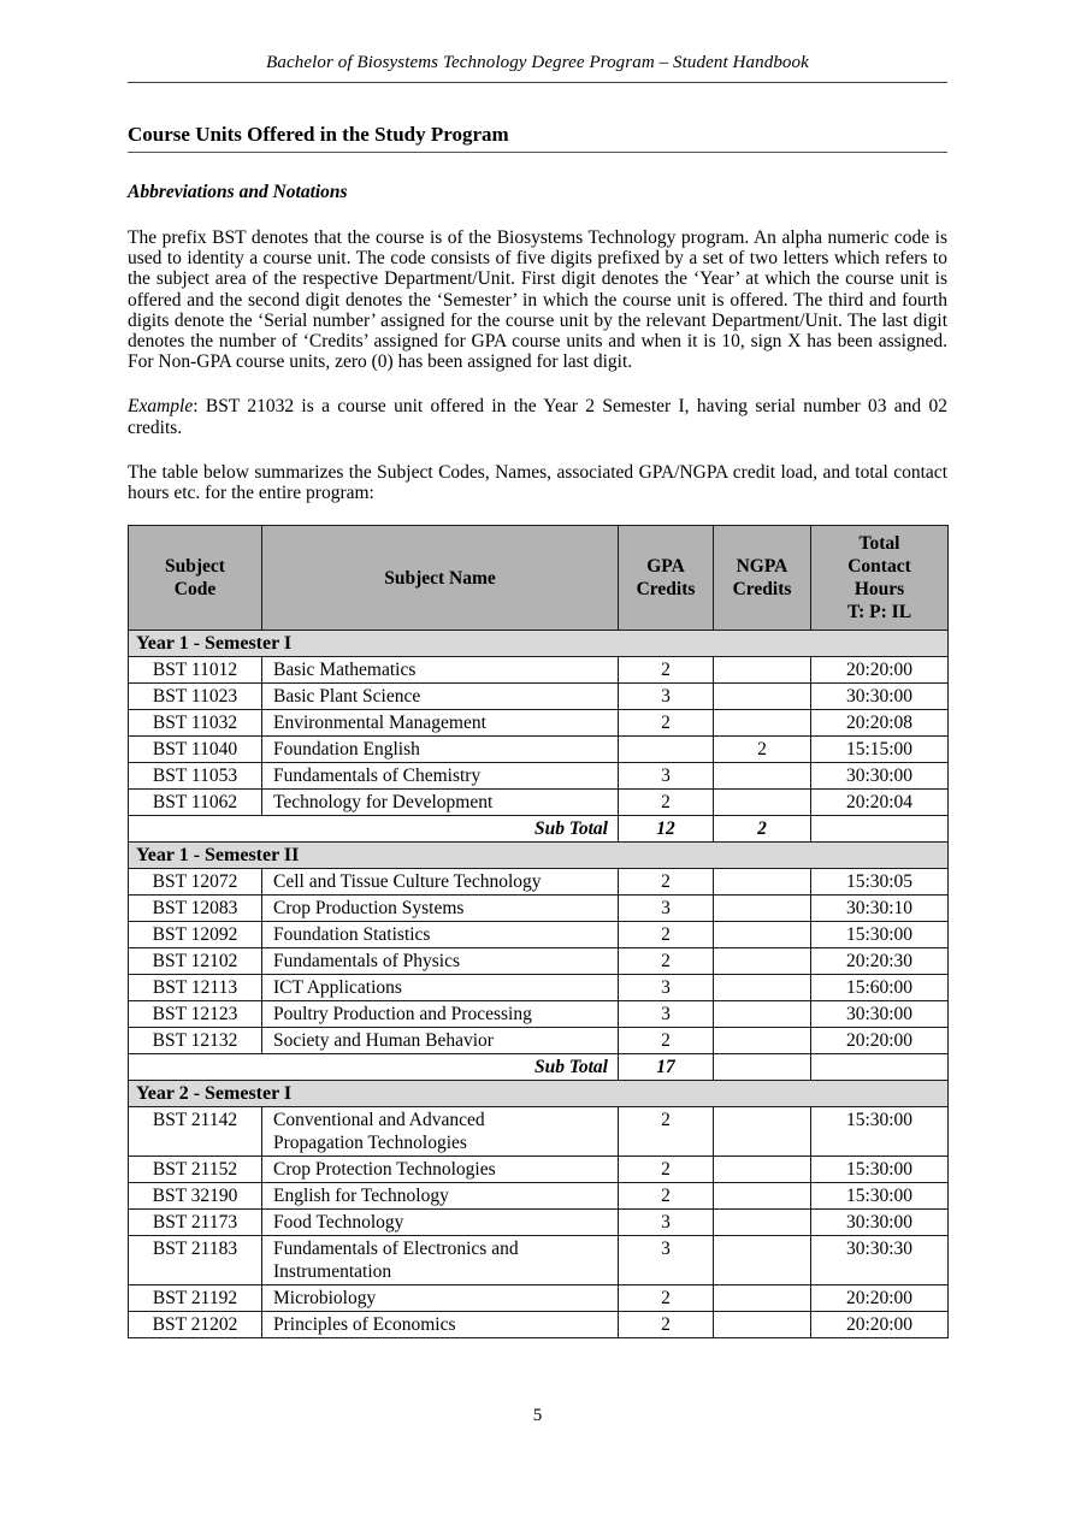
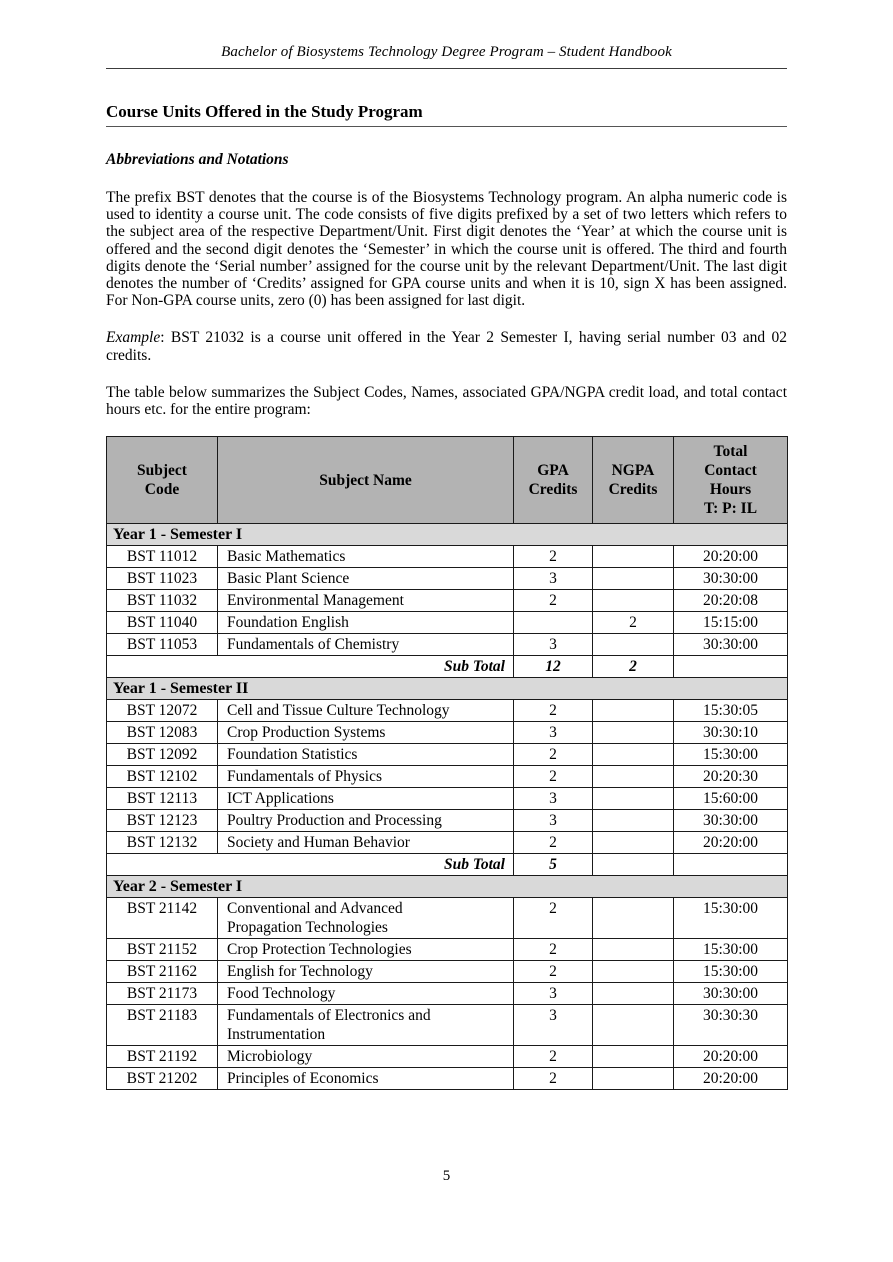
  Bachelor of Biosystems Technology Degree Program – Student Handbook
  Course Units Offered in the Study Program
  Abbreviations and Notations
  The prefix BST denotes that the course is of the Biosystems Technology program. An alpha numeric code is used to identity a course unit. The code consists of five digits prefixed by a set of two letters which refers to the subject area of the respective Department/Unit. First digit denotes the ‘Year’ at which the course unit is offered and the second digit denotes the ‘Semester’ in which the course unit is offered. The third and fourth digits denote the ‘Serial number’ assigned for the course unit by the relevant Department/Unit. The last digit denotes the number of ‘Credits’ assigned for GPA course units and when it is 10, sign X has been assigned. For Non-GPA course units, zero (0) has been assigned for last digit.
  Example: BST 21032 is a course unit offered in the Year 2 Semester I, having serial number 03 and 02 credits.
  The table below summarizes the Subject Codes, Names, associated GPA/NGPA credit load, and total contact hours etc. for the entire program:
  Subject Code	Subject Name	GPA Credits	NGPA Credits	Total Contact Hours T: P: IL
  Year 1 - Semester I
  BST 11012	Basic Mathematics	2		20:20:00
  BST 11023	Basic Plant Science	3		30:30:00
  BST 11032	Environmental Management	2		20:20:08
  BST 11040	Foundation English		2	15:15:00
  BST 11053	Fundamentals of Chemistry	3		30:30:00
- BST 11062	Technology for Development	2		20:20:04
  Sub Total	12	2
  Year 1 - Semester II
  BST 12072	Cell and Tissue Culture Technology	2		15:30:05
  BST 12083	Crop Production Systems	3		30:30:10
  BST 12092	Foundation Statistics	2		15:30:00
  BST 12102	Fundamentals of Physics	2		20:20:30
  BST 12113	ICT Applications	3		15:60:00
  BST 12123	Poultry Production and Processing	3		30:30:00
  BST 12132	Society and Human Behavior	2		20:20:00
- Sub Total	17
+ Sub Total	5
  Year 2 - Semester I
  BST 21142	Conventional and Advanced Propagation Technologies	2		15:30:00
  BST 21152	Crop Protection Technologies	2		15:30:00
- BST 32190	English for Technology	2		15:30:00
+ BST 21162	English for Technology	2		15:30:00
  BST 21173	Food Technology	3		30:30:00
  BST 21183	Fundamentals of Electronics and Instrumentation	3		30:30:30
  BST 21192	Microbiology	2		20:20:00
  BST 21202	Principles of Economics	2		20:20:00
  5
